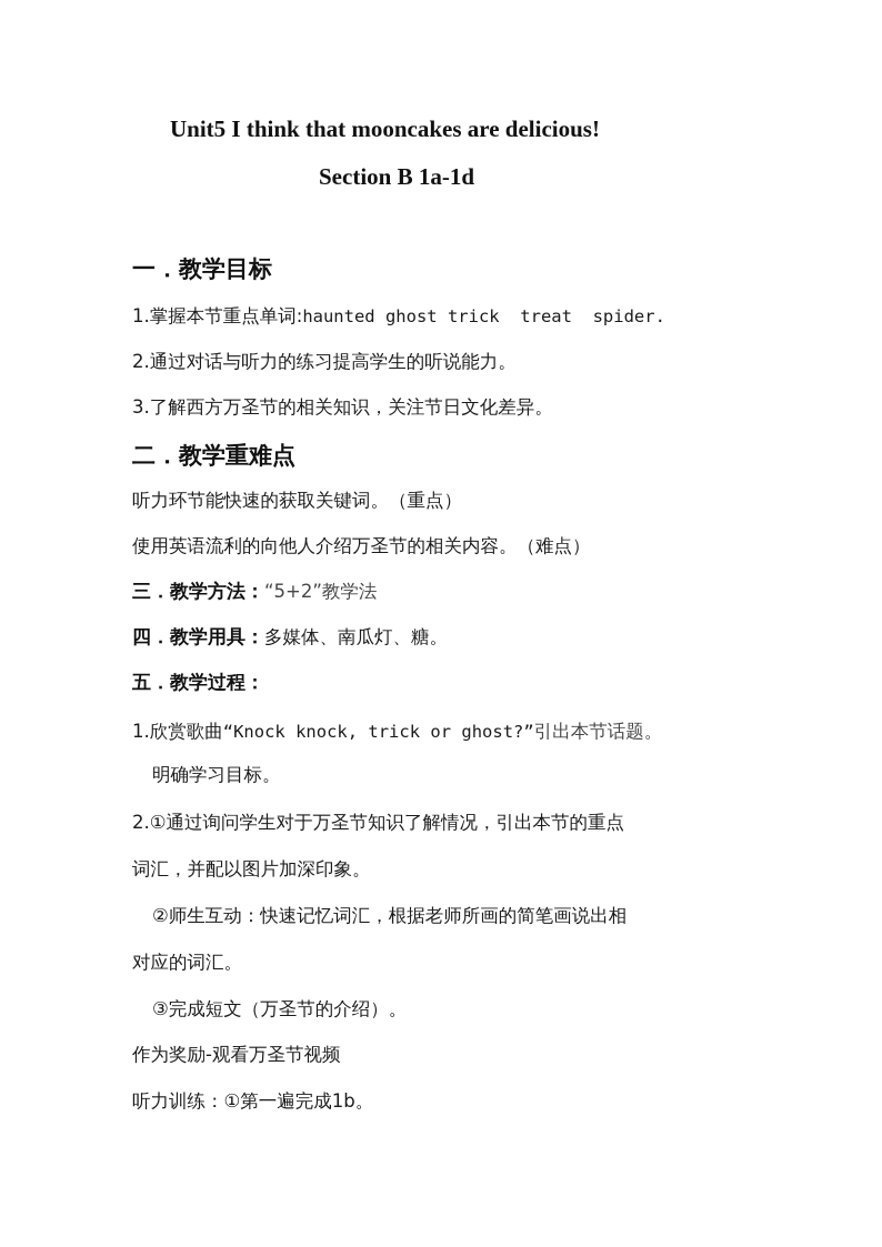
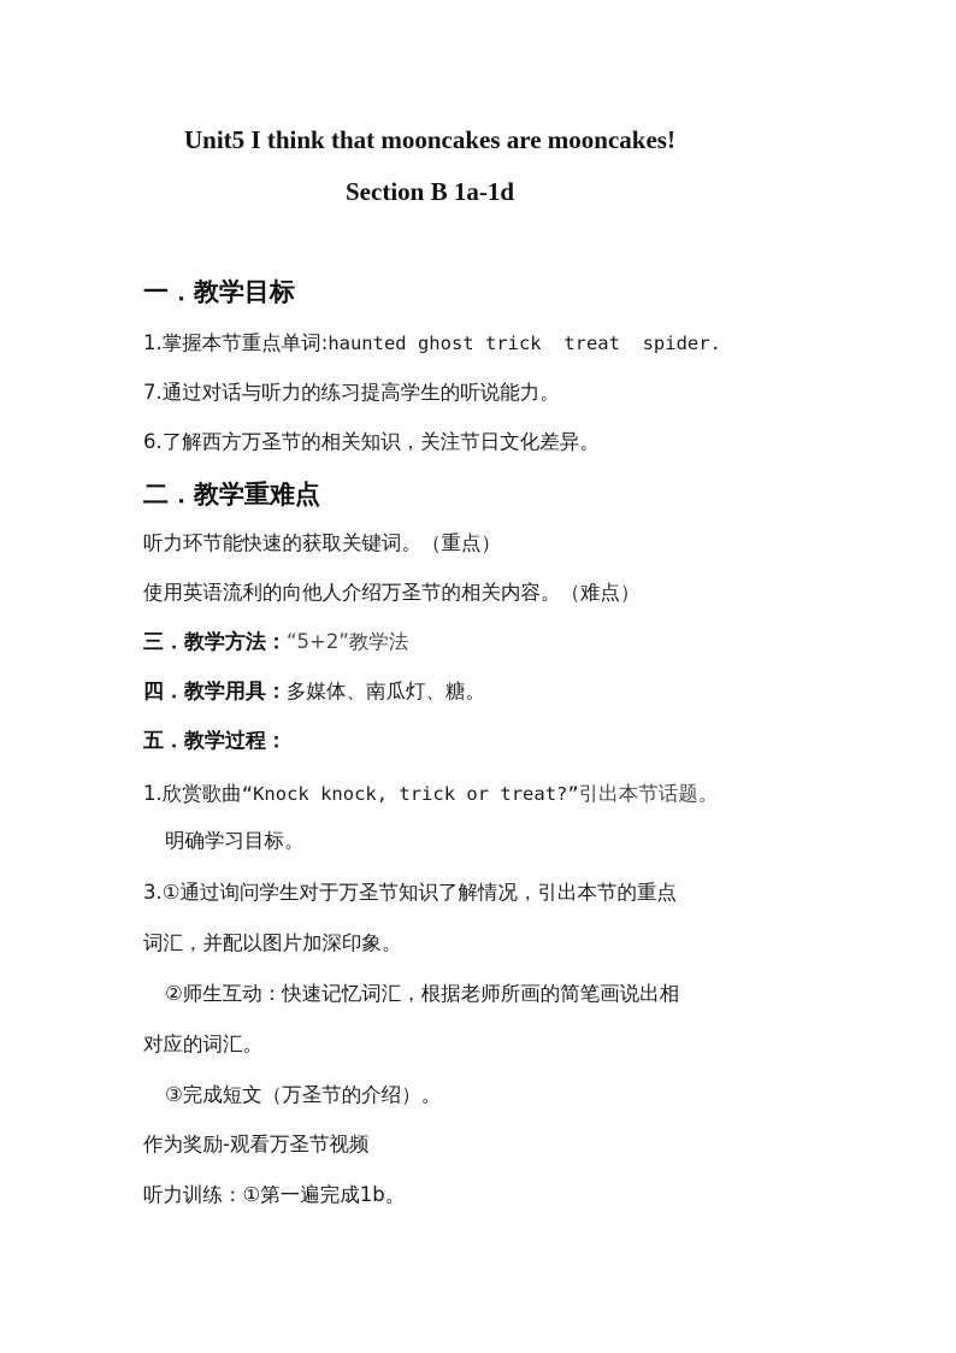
- Unit5 I think that mooncakes are delicious!
+ Unit5 I think that mooncakes are mooncakes!
  Section B 1a-1d
  一．教学目标
  1.掌握本节重点单词:haunted ghost trick treat spider.
- 2.通过对话与听力的练习提高学生的听说能力。
+ 7.通过对话与听力的练习提高学生的听说能力。
- 3.了解西方万圣节的相关知识，关注节日文化差异。
+ 6.了解西方万圣节的相关知识，关注节日文化差异。
  二．教学重难点
  听力环节能快速的获取关键词。（重点）
  使用英语流利的向他人介绍万圣节的相关内容。（难点）
  三．教学方法：“5+2”教学法
  四．教学用具：多媒体、南瓜灯、糖。
  五．教学过程：
- 1.欣赏歌曲“Knock knock, trick or ghost?”引出本节话题。
+ 1.欣赏歌曲“Knock knock, trick or treat?”引出本节话题。
  明确学习目标。
- 2.①通过询问学生对于万圣节知识了解情况，引出本节的重点
+ 3.①通过询问学生对于万圣节知识了解情况，引出本节的重点
  词汇，并配以图片加深印象。
  ②师生互动：快速记忆词汇，根据老师所画的简笔画说出相
  对应的词汇。
  ③完成短文（万圣节的介绍）。
  作为奖励-观看万圣节视频
  听力训练：①第一遍完成1b。
